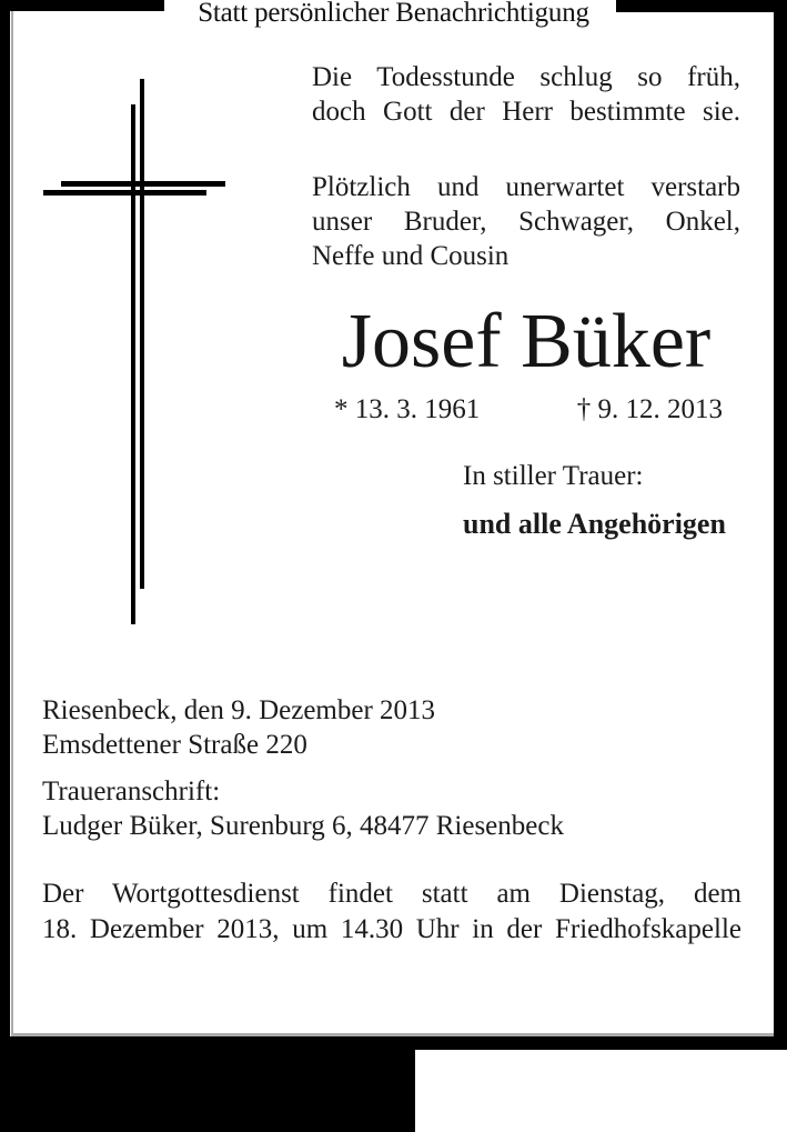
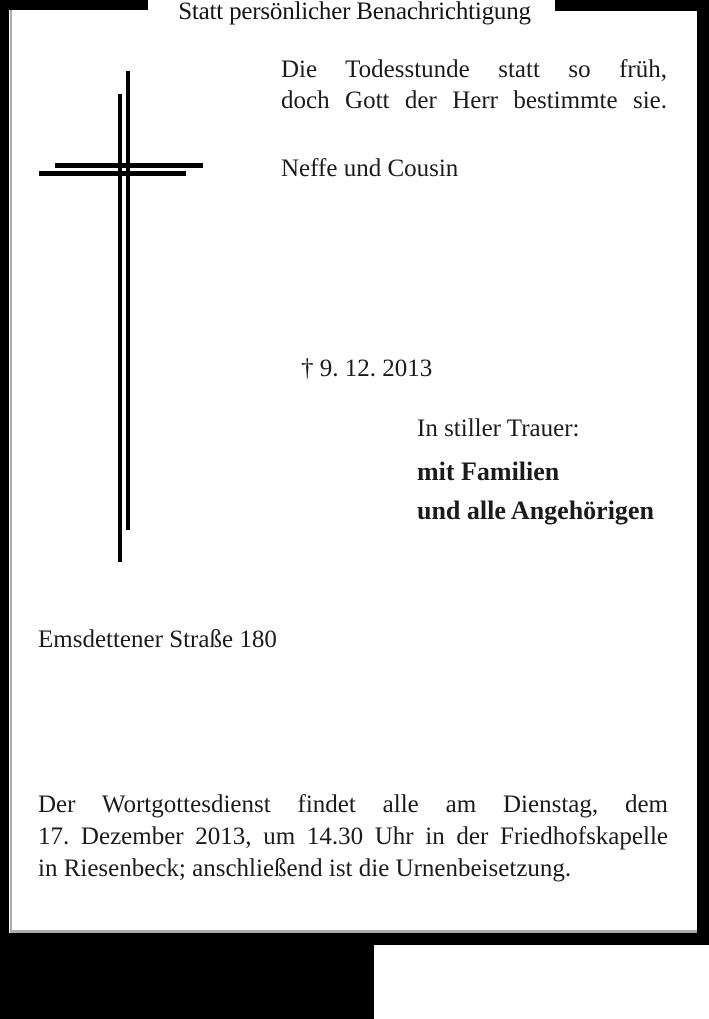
  Statt persönlicher Benachrichtigung
- Die Todesstunde schlug so früh,
+ Die Todesstunde statt so früh,
  doch Gott der Herr bestimmte sie.
- Plötzlich und unerwartet verstarb
- unser Bruder, Schwager, Onkel,
  Neffe und Cousin
- Josef Büker
- * 13. 3. 1961
  † 9. 12. 2013
  In stiller Trauer:
+ mit Familien
  und alle Angehörigen
- Riesenbeck, den 9. Dezember 2013
- Emsdettener Straße 220
+ Emsdettener Straße 180
- Traueranschrift:
- Ludger Büker, Surenburg 6, 48477 Riesenbeck
- Der Wortgottesdienst findet statt am Dienstag, dem
+ Der Wortgottesdienst findet alle am Dienstag, dem
- 18. Dezember 2013, um 14.30 Uhr in der Friedhofskapelle
+ 17. Dezember 2013, um 14.30 Uhr in der Friedhofskapelle
+ in Riesenbeck; anschließend ist die Urnenbeisetzung.
